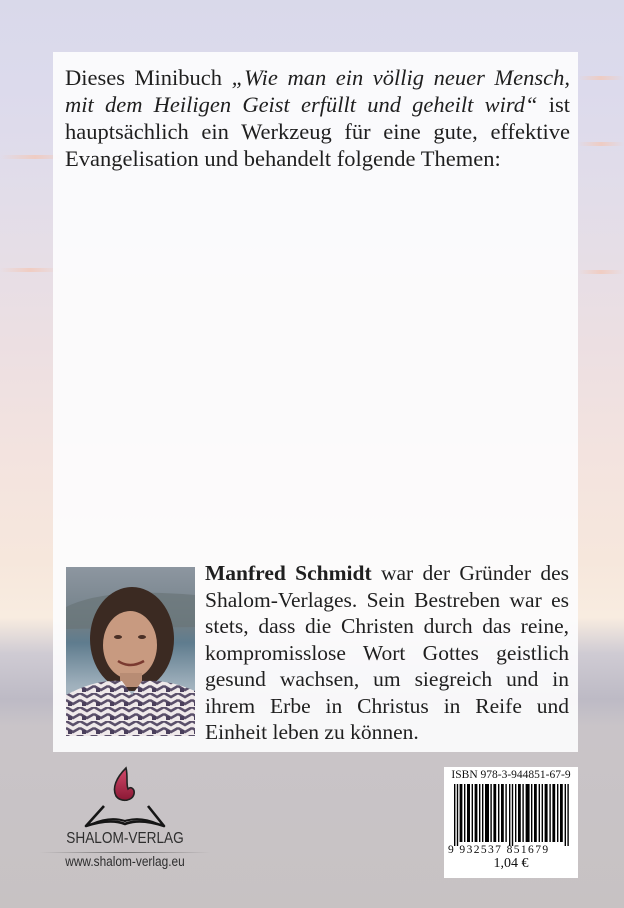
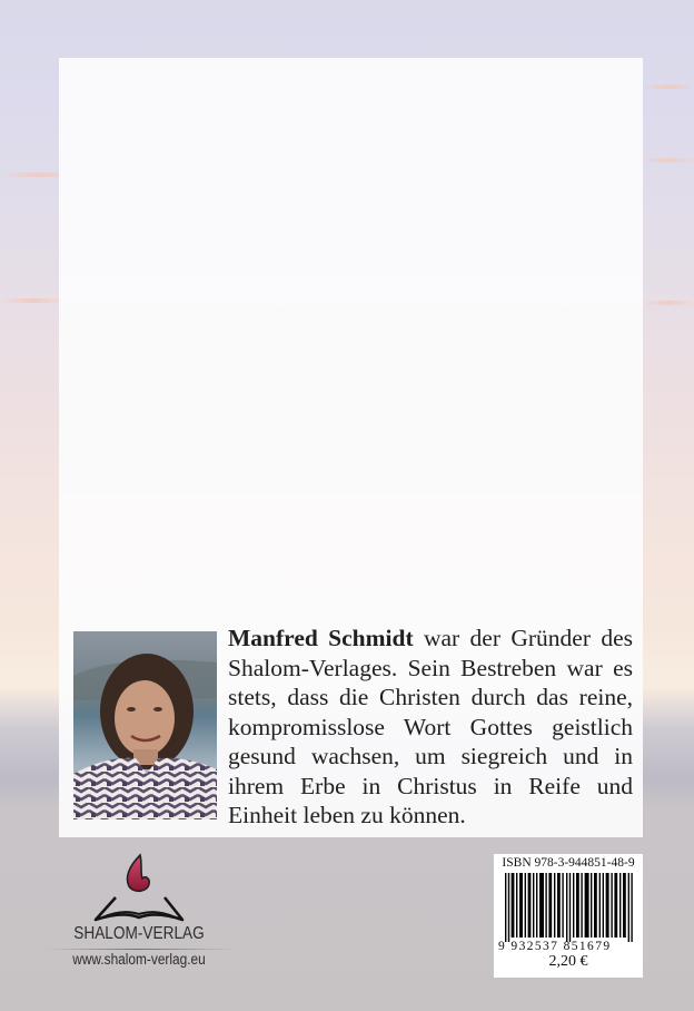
- Dieses Minibuch „Wie man ein völlig neuer Mensch, mit dem Heiligen Geist erfüllt und geheilt wird“ ist hauptsächlich ein Werkzeug für eine gute, effektive Evangelisation und behandelt folgende Themen:
  Manfred Schmidt war der Gründer des Shalom-Verlages. Sein Bestreben war es stets, dass die Christen durch das reine, kompromisslose Wort Gottes geistlich gesund wachsen, um siegreich und in ihrem Erbe in Christus in Reife und Einheit leben zu können.
  SHALOM-VERLAG
  www.shalom-verlag.eu
- ISBN 978-3-944851-67-9
+ ISBN 978-3-944851-48-9
  9 932537 851679
- 1,04 €
+ 2,20 €
